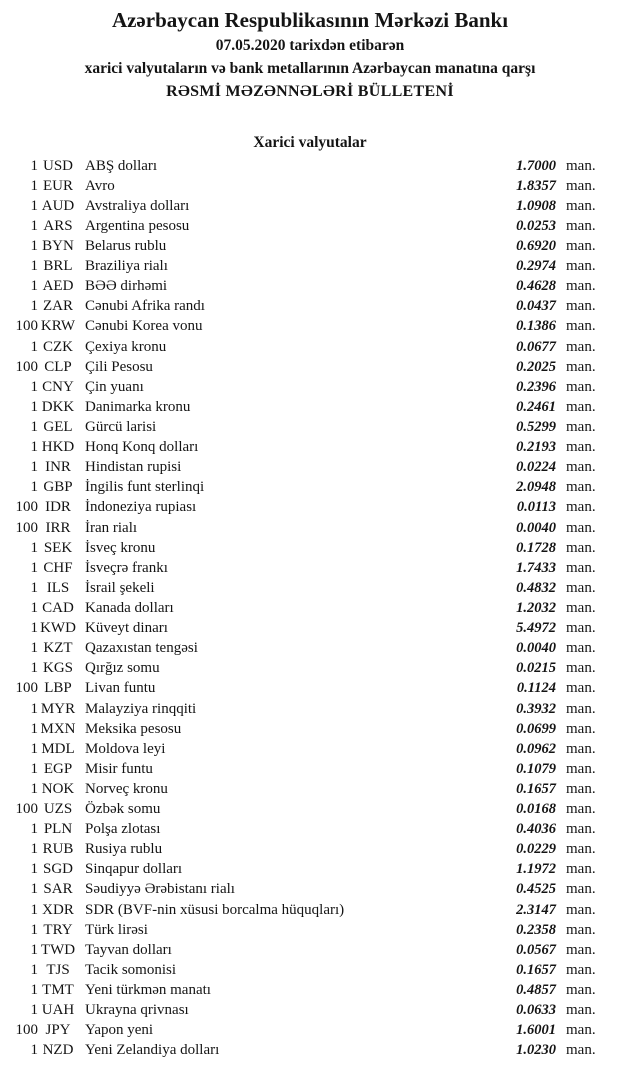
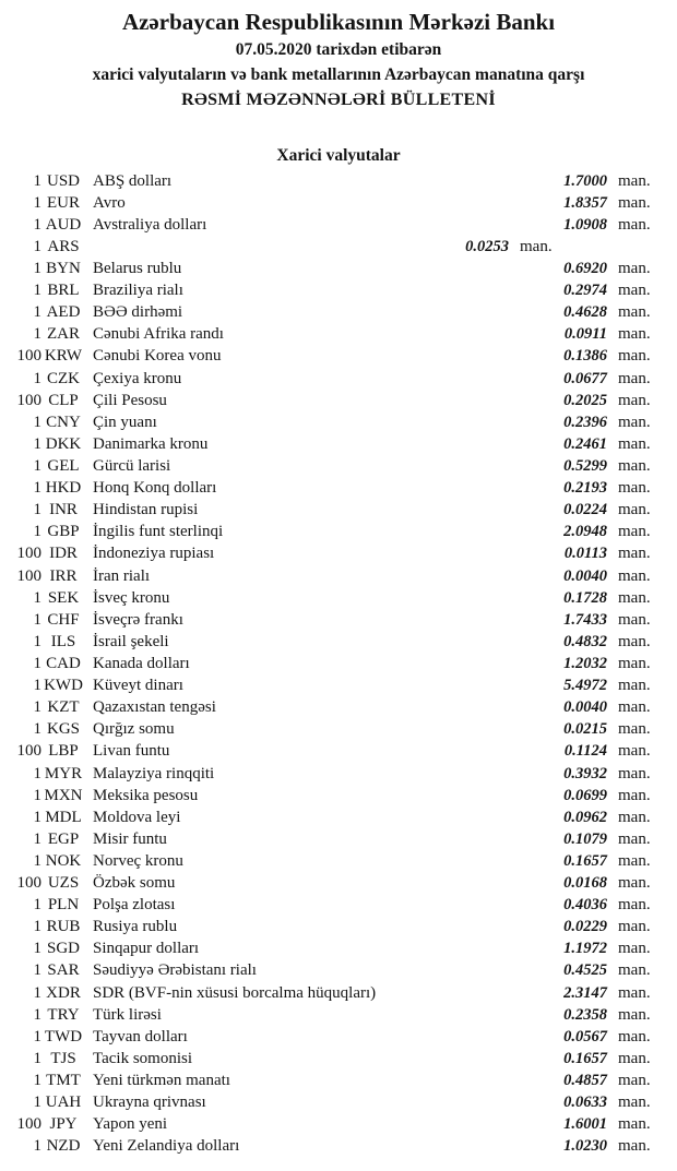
  Azərbaycan Respublikasının Mərkəzi Bankı
  07.05.2020 tarixdən etibarən
  xarici valyutaların və bank metallarının Azərbaycan manatına qarşı
  RƏSMİ MƏZƏNNƏLƏRİ BÜLLETENİ
  Xarici valyutalar
  1
  USD
  ABŞ dolları
  1.7000
  man.
  1
  EUR
  Avro
  1.8357
  man.
  1
  AUD
  Avstraliya dolları
  1.0908
  man.
  1
  ARS
- Argentina pesosu
  0.0253
  man.
  1
  BYN
  Belarus rublu
  0.6920
  man.
  1
  BRL
  Braziliya rialı
  0.2974
  man.
  1
  AED
  BƏƏ dirhəmi
  0.4628
  man.
  1
  ZAR
  Cənubi Afrika randı
- 0.0437
+ 0.0911
  man.
  100
  KRW
  Cənubi Korea vonu
  0.1386
  man.
  1
  CZK
  Çexiya kronu
  0.0677
  man.
  100
  CLP
  Çili Pesosu
  0.2025
  man.
  1
  CNY
  Çin yuanı
  0.2396
  man.
  1
  DKK
  Danimarka kronu
  0.2461
  man.
  1
  GEL
  Gürcü larisi
  0.5299
  man.
  1
  HKD
  Honq Konq dolları
  0.2193
  man.
  1
  INR
  Hindistan rupisi
  0.0224
  man.
  1
  GBP
  İngilis funt sterlinqi
  2.0948
  man.
  100
  IDR
  İndoneziya rupiası
  0.0113
  man.
  100
  IRR
  İran rialı
  0.0040
  man.
  1
  SEK
  İsveç kronu
  0.1728
  man.
  1
  CHF
  İsveçrə frankı
  1.7433
  man.
  1
  ILS
  İsrail şekeli
  0.4832
  man.
  1
  CAD
  Kanada dolları
  1.2032
  man.
  1
  KWD
  Küveyt dinarı
  5.4972
  man.
  1
  KZT
  Qazaxıstan tengəsi
  0.0040
  man.
  1
  KGS
  Qırğız somu
  0.0215
  man.
  100
  LBP
  Livan funtu
  0.1124
  man.
  1
  MYR
  Malayziya rinqqiti
  0.3932
  man.
  1
  MXN
  Meksika pesosu
  0.0699
  man.
  1
  MDL
  Moldova leyi
  0.0962
  man.
  1
  EGP
  Misir funtu
  0.1079
  man.
  1
  NOK
  Norveç kronu
  0.1657
  man.
  100
  UZS
  Özbək somu
  0.0168
  man.
  1
  PLN
  Polşa zlotası
  0.4036
  man.
  1
  RUB
  Rusiya rublu
  0.0229
  man.
  1
  SGD
  Sinqapur dolları
  1.1972
  man.
  1
  SAR
  Səudiyyə Ərəbistanı rialı
  0.4525
  man.
  1
  XDR
  SDR (BVF-nin xüsusi borcalma hüquqları)
  2.3147
  man.
  1
  TRY
  Türk lirəsi
  0.2358
  man.
  1
  TWD
  Tayvan dolları
  0.0567
  man.
  1
  TJS
  Tacik somonisi
  0.1657
  man.
  1
  TMT
  Yeni türkmən manatı
  0.4857
  man.
  1
  UAH
  Ukrayna qrivnası
  0.0633
  man.
  100
  JPY
  Yapon yeni
  1.6001
  man.
  1
  NZD
  Yeni Zelandiya dolları
  1.0230
  man.
